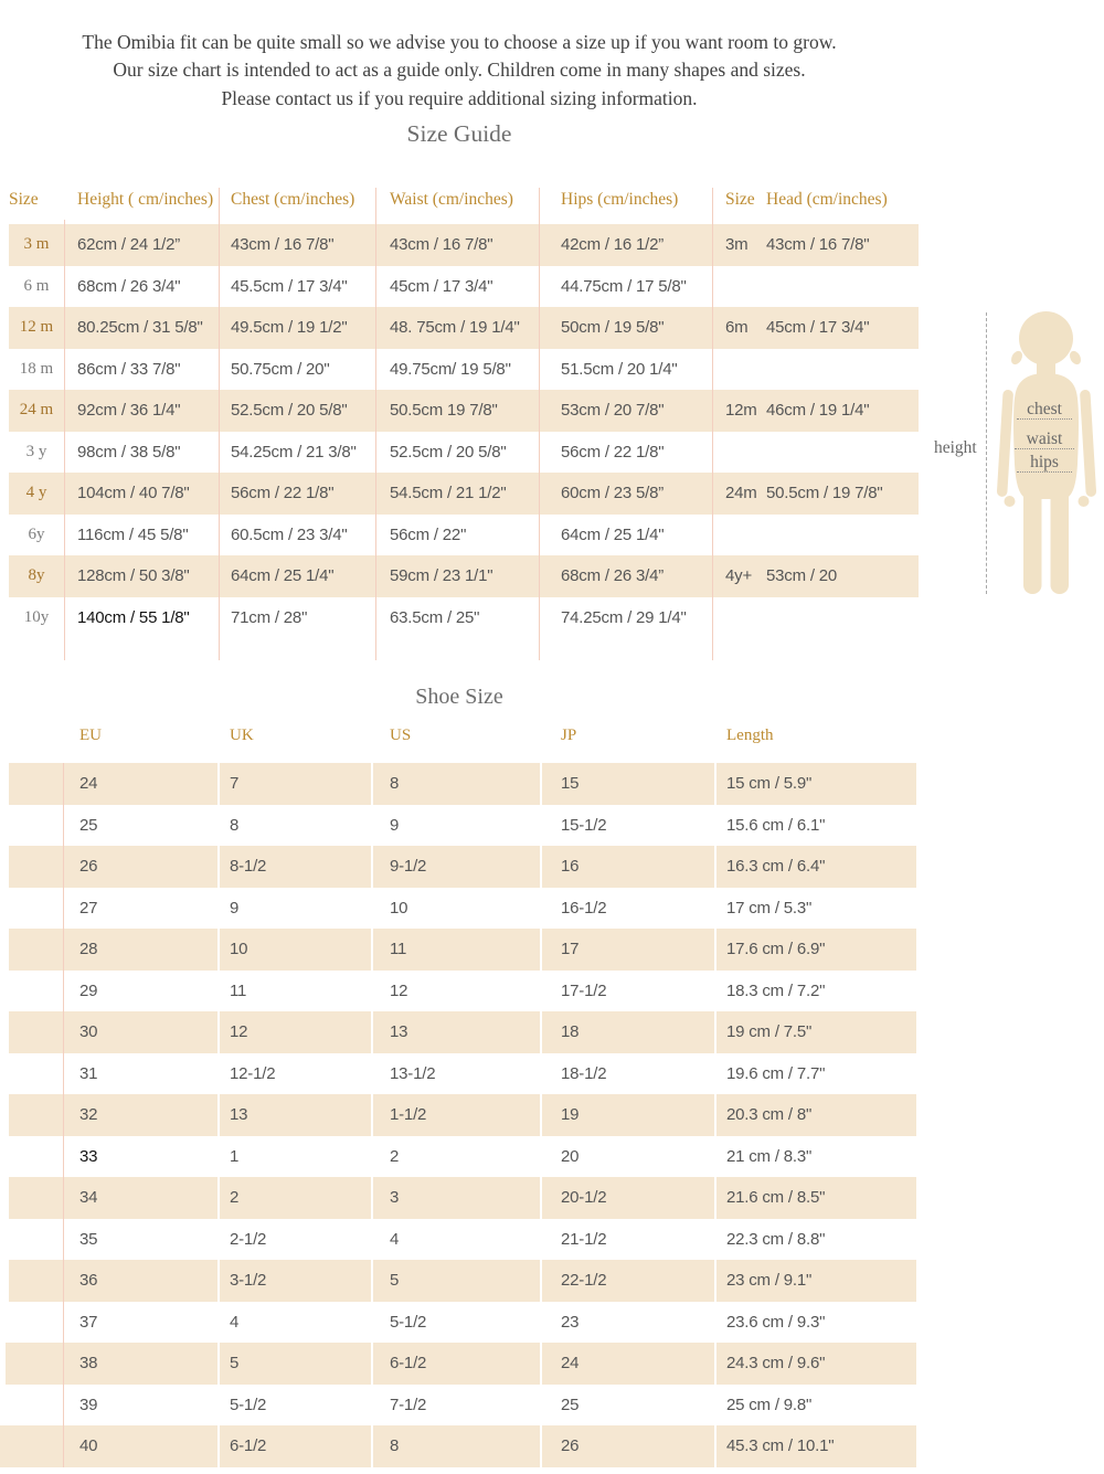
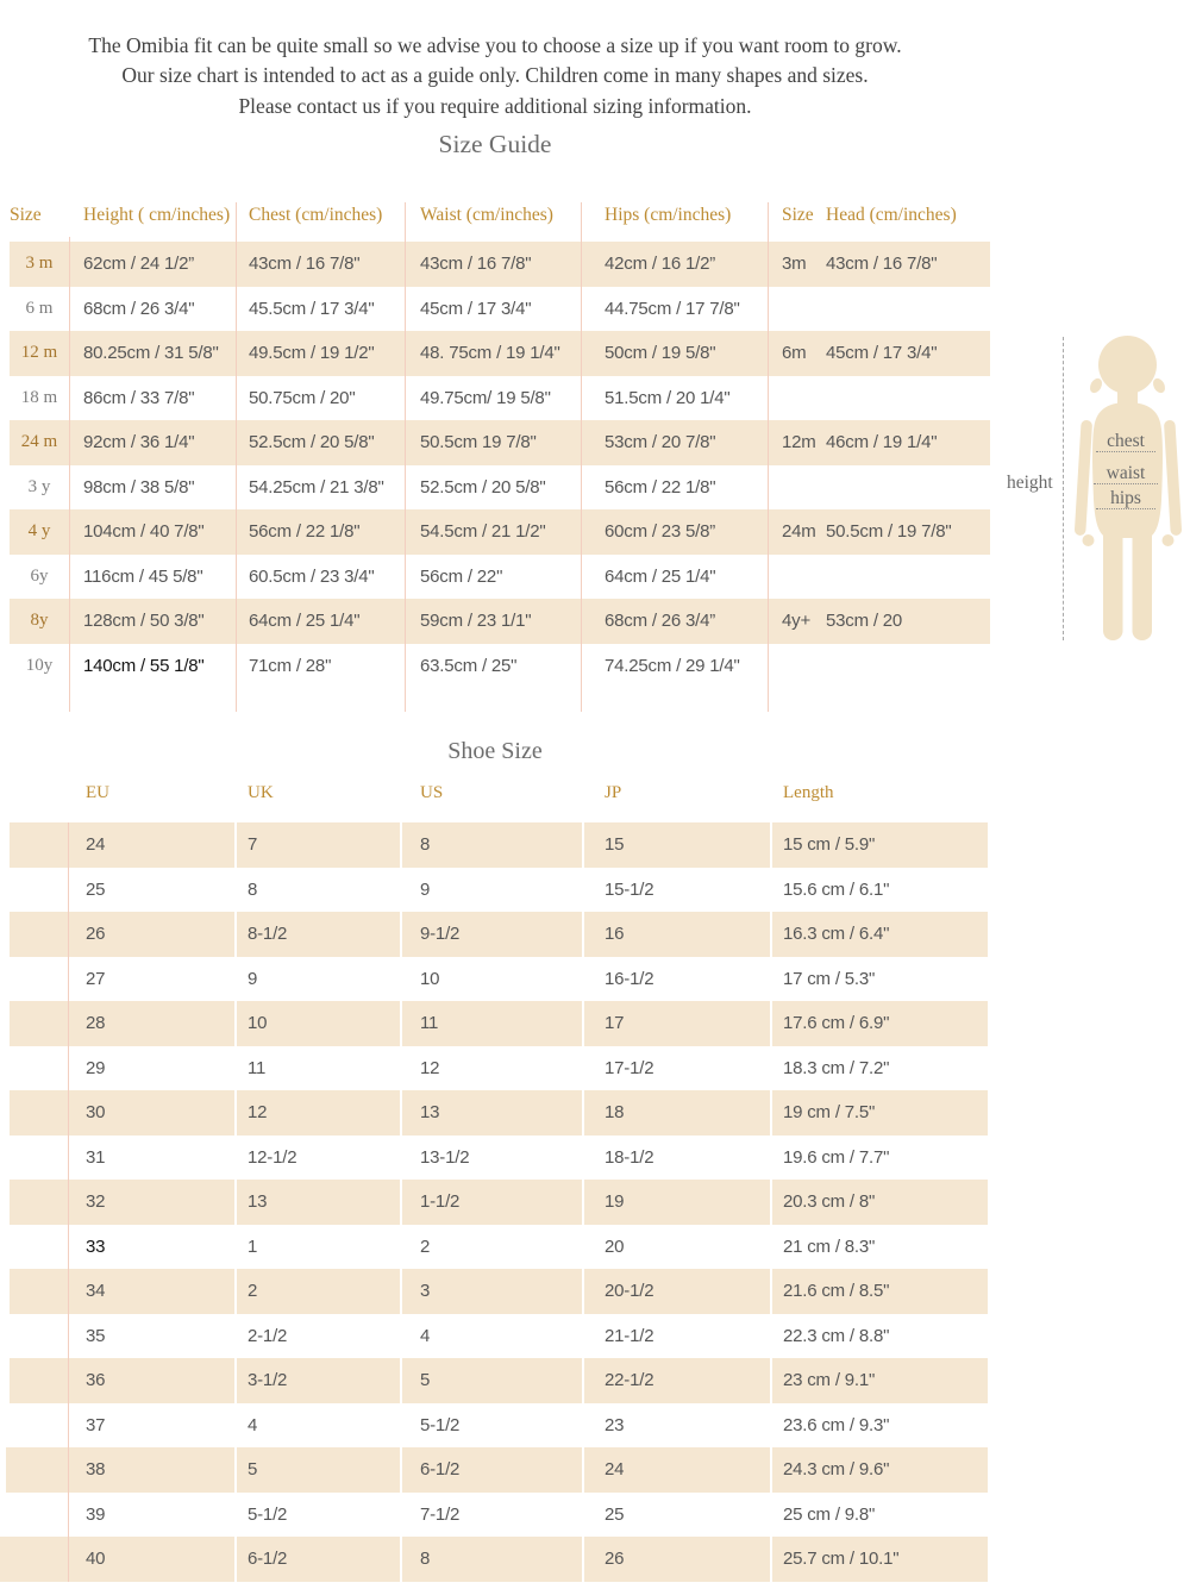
  The Omibia fit can be quite small so we advise you to choose a size up if you want room to grow.
  Our size chart is intended to act as a guide only. Children come in many shapes and sizes.
  Please contact us if you require additional sizing information.
  Size Guide
  Size
  Height ( cm/inches)
  Chest (cm/inches)
  Waist (cm/inches)
  Hips (cm/inches)
  Size
  Head (cm/inches)
  3 m
  62cm / 24 1/2”
  43cm / 16 7/8"
  43cm / 16 7/8"
  42cm / 16 1/2”
  3m
  43cm / 16 7/8"
  6 m
  68cm / 26 3/4"
  45.5cm / 17 3/4"
  45cm / 17 3/4"
- 44.75cm / 17 5/8"
+ 44.75cm / 17 7/8"
  12 m
  80.25cm / 31 5/8"
  49.5cm / 19 1/2"
  48. 75cm / 19 1/4"
  50cm / 19 5/8"
  6m
  45cm / 17 3/4"
  18 m
  86cm / 33 7/8"
  50.75cm / 20"
  49.75cm/ 19 5/8"
  51.5cm / 20 1/4"
  24 m
  92cm / 36 1/4"
  52.5cm / 20 5/8"
  50.5cm 19 7/8"
  53cm / 20 7/8"
  12m
  46cm / 19 1/4"
  3 y
  98cm / 38 5/8"
  54.25cm / 21 3/8"
  52.5cm / 20 5/8"
  56cm / 22 1/8"
  4 y
  104cm / 40 7/8"
  56cm / 22 1/8"
  54.5cm / 21 1/2"
  60cm / 23 5/8”
  24m
  50.5cm / 19 7/8"
  6y
  116cm / 45 5/8"
  60.5cm / 23 3/4"
  56cm / 22"
  64cm / 25 1/4"
  8y
  128cm / 50 3/8"
  64cm / 25 1/4"
  59cm / 23 1/1"
  68cm / 26 3/4”
  4y+
  53cm / 20
  10y
  140cm / 55 1/8"
  71cm / 28"
  63.5cm / 25"
  74.25cm / 29 1/4"
  height
  chest
  waist
  hips
  Shoe Size
  EU
  UK
  US
  JP
  Length
  24
  7
  8
  15
  15 cm / 5.9"
  25
  8
  9
  15-1/2
  15.6 cm / 6.1"
  26
  8-1/2
  9-1/2
  16
  16.3 cm / 6.4"
  27
  9
  10
  16-1/2
  17 cm / 5.3"
  28
  10
  11
  17
  17.6 cm / 6.9"
  29
  11
  12
  17-1/2
  18.3 cm / 7.2"
  30
  12
  13
  18
  19 cm / 7.5"
  31
  12-1/2
  13-1/2
  18-1/2
  19.6 cm / 7.7"
  32
  13
  1-1/2
  19
  20.3 cm / 8"
  33
  1
  2
  20
  21 cm / 8.3"
  34
  2
  3
  20-1/2
  21.6 cm / 8.5"
  35
  2-1/2
  4
  21-1/2
  22.3 cm / 8.8"
  36
  3-1/2
  5
  22-1/2
  23 cm / 9.1"
  37
  4
  5-1/2
  23
  23.6 cm / 9.3"
  38
  5
  6-1/2
  24
  24.3 cm / 9.6"
  39
  5-1/2
  7-1/2
  25
  25 cm / 9.8"
  40
  6-1/2
  8
  26
- 45.3 cm / 10.1"
+ 25.7 cm / 10.1"
